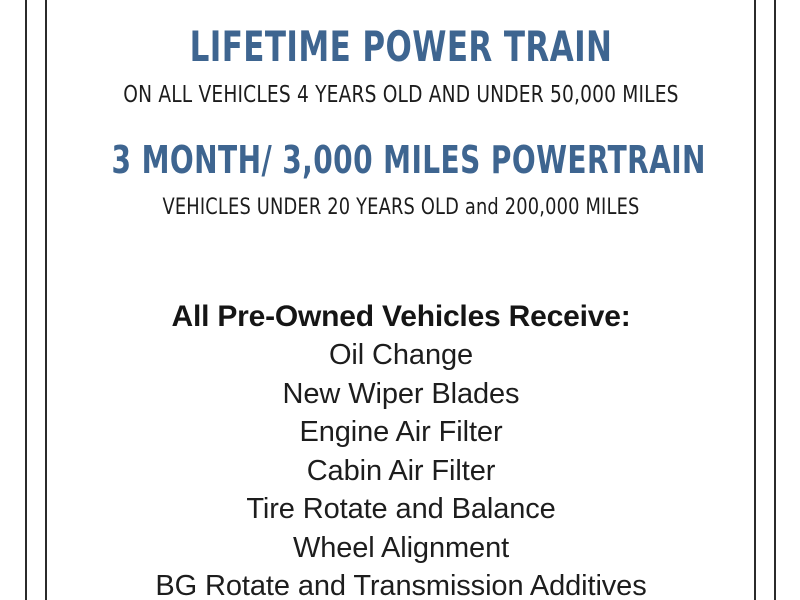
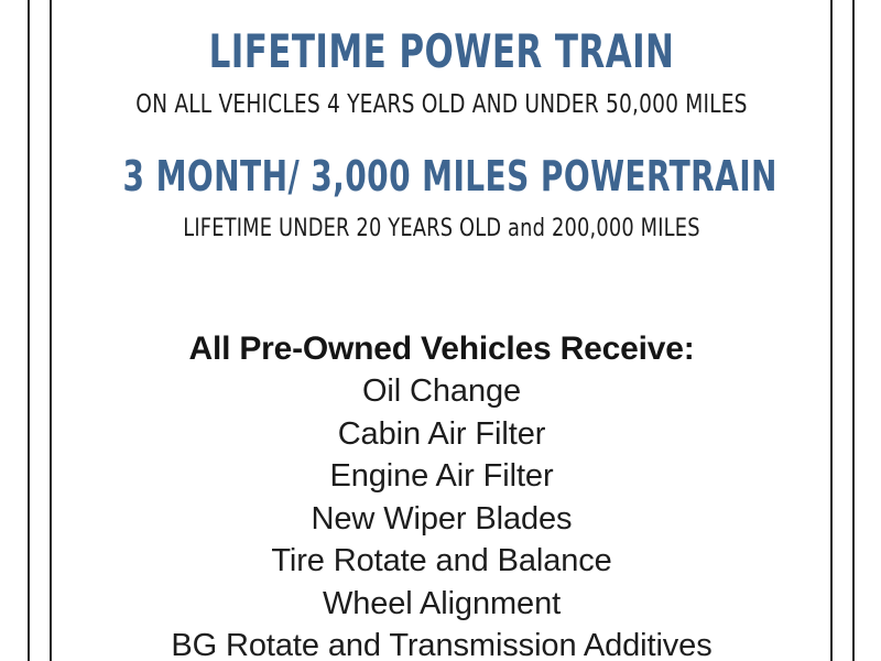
  LIFETIME POWER TRAIN
  ON ALL VEHICLES 4 YEARS OLD AND UNDER 50,000 MILES
  3 MONTH/ 3,000 MILES POWERTRAIN
- VEHICLES UNDER 20 YEARS OLD and 200,000 MILES
+ LIFETIME UNDER 20 YEARS OLD and 200,000 MILES
  All Pre-Owned Vehicles Receive:
  Oil Change
- New Wiper Blades
+ Cabin Air Filter
  Engine Air Filter
- Cabin Air Filter
+ New Wiper Blades
  Tire Rotate and Balance
  Wheel Alignment
  BG Rotate and Transmission Additives
